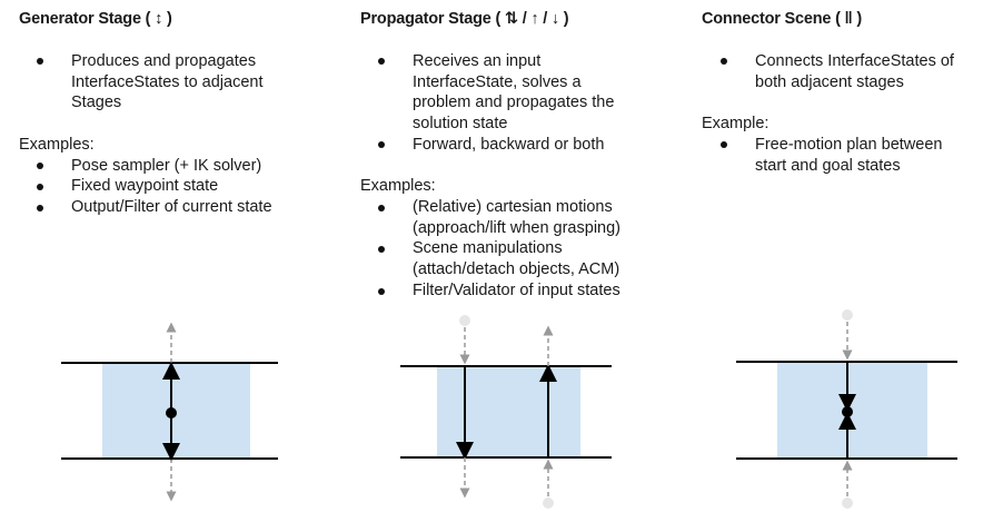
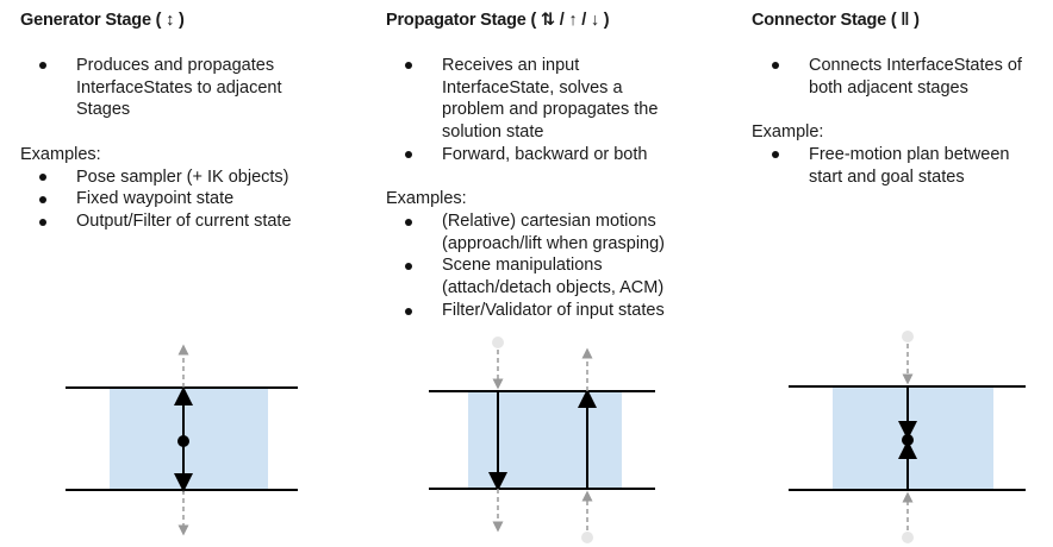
  Generator Stage ( ↕ )
  Produces and propagates
  InterfaceStates to adjacent
  Stages
  Examples:
- Pose sampler (+ IK solver)
+ Pose sampler (+ IK objects)
  Fixed waypoint state
  Output/Filter of current state
  Propagator Stage ( ⇅ / ↑ / ↓ )
  Receives an input
  InterfaceState, solves a
  problem and propagates the
  solution state
  Forward, backward or both
  Examples:
  (Relative) cartesian motions
  (approach/lift when grasping)
  Scene manipulations
  (attach/detach objects, ACM)
  Filter/Validator of input states
- Connector Scene ( ‖ )
+ Connector Stage ( ‖ )
  Connects InterfaceStates of
  both adjacent stages
  Example:
  Free-motion plan between
  start and goal states
